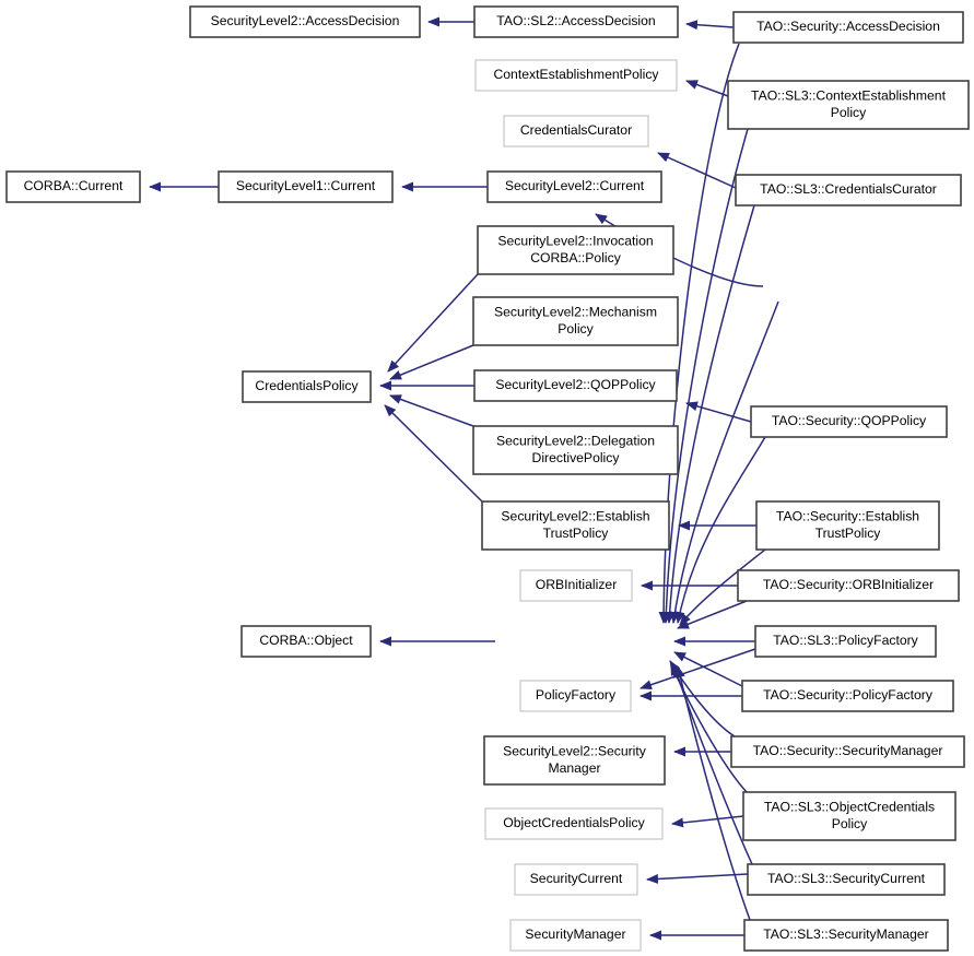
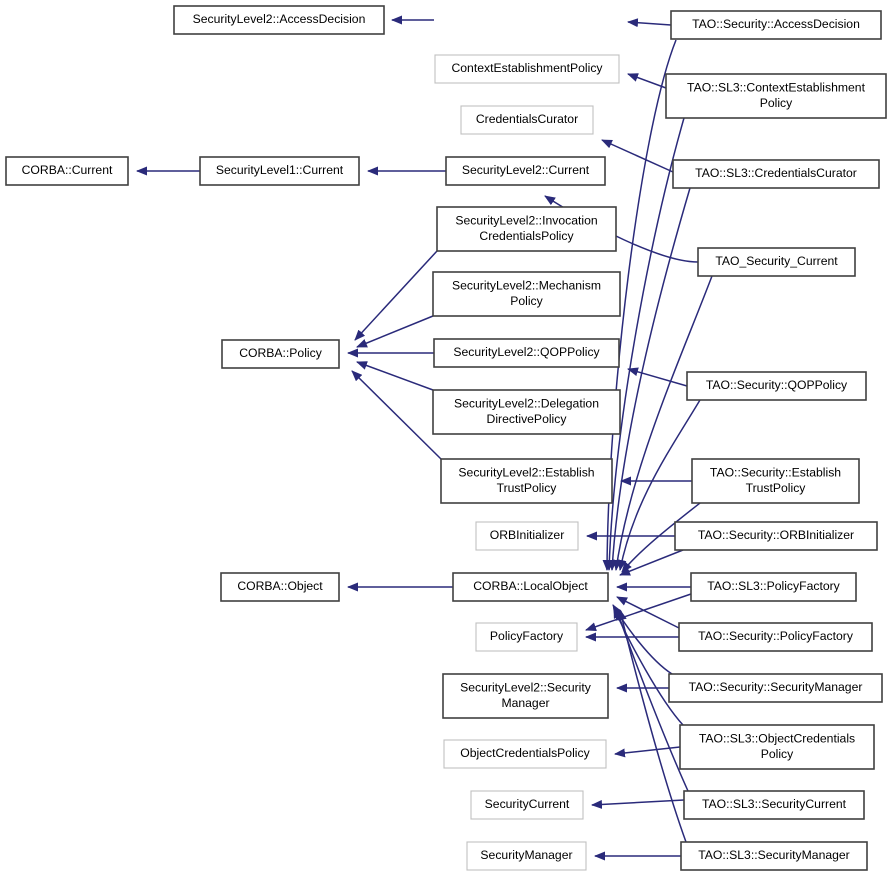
  SecurityLevel2::AccessDecision
- TAO::SL2::AccessDecision
  TAO::Security::AccessDecision
  ContextEstablishmentPolicy
  TAO::SL3::ContextEstablishment
  Policy
  CredentialsCurator
  TAO::SL3::CredentialsCurator
  CORBA::Current
  SecurityLevel1::Current
  SecurityLevel2::Current
  SecurityLevel2::Invocation
- CORBA::Policy
+ CredentialsPolicy
  SecurityLevel2::Mechanism
  Policy
- CredentialsPolicy
+ CORBA::Policy
  SecurityLevel2::QOPPolicy
  TAO::Security::QOPPolicy
  SecurityLevel2::Delegation
  DirectivePolicy
+ TAO_Security_Current
  SecurityLevel2::Establish
  TrustPolicy
  TAO::Security::Establish
  TrustPolicy
  ORBInitializer
  TAO::Security::ORBInitializer
  CORBA::Object
+ CORBA::LocalObject
  TAO::SL3::PolicyFactory
  PolicyFactory
  TAO::Security::PolicyFactory
  SecurityLevel2::Security
  Manager
  TAO::Security::SecurityManager
  ObjectCredentialsPolicy
  TAO::SL3::ObjectCredentials
  Policy
  SecurityCurrent
  TAO::SL3::SecurityCurrent
  SecurityManager
  TAO::SL3::SecurityManager
